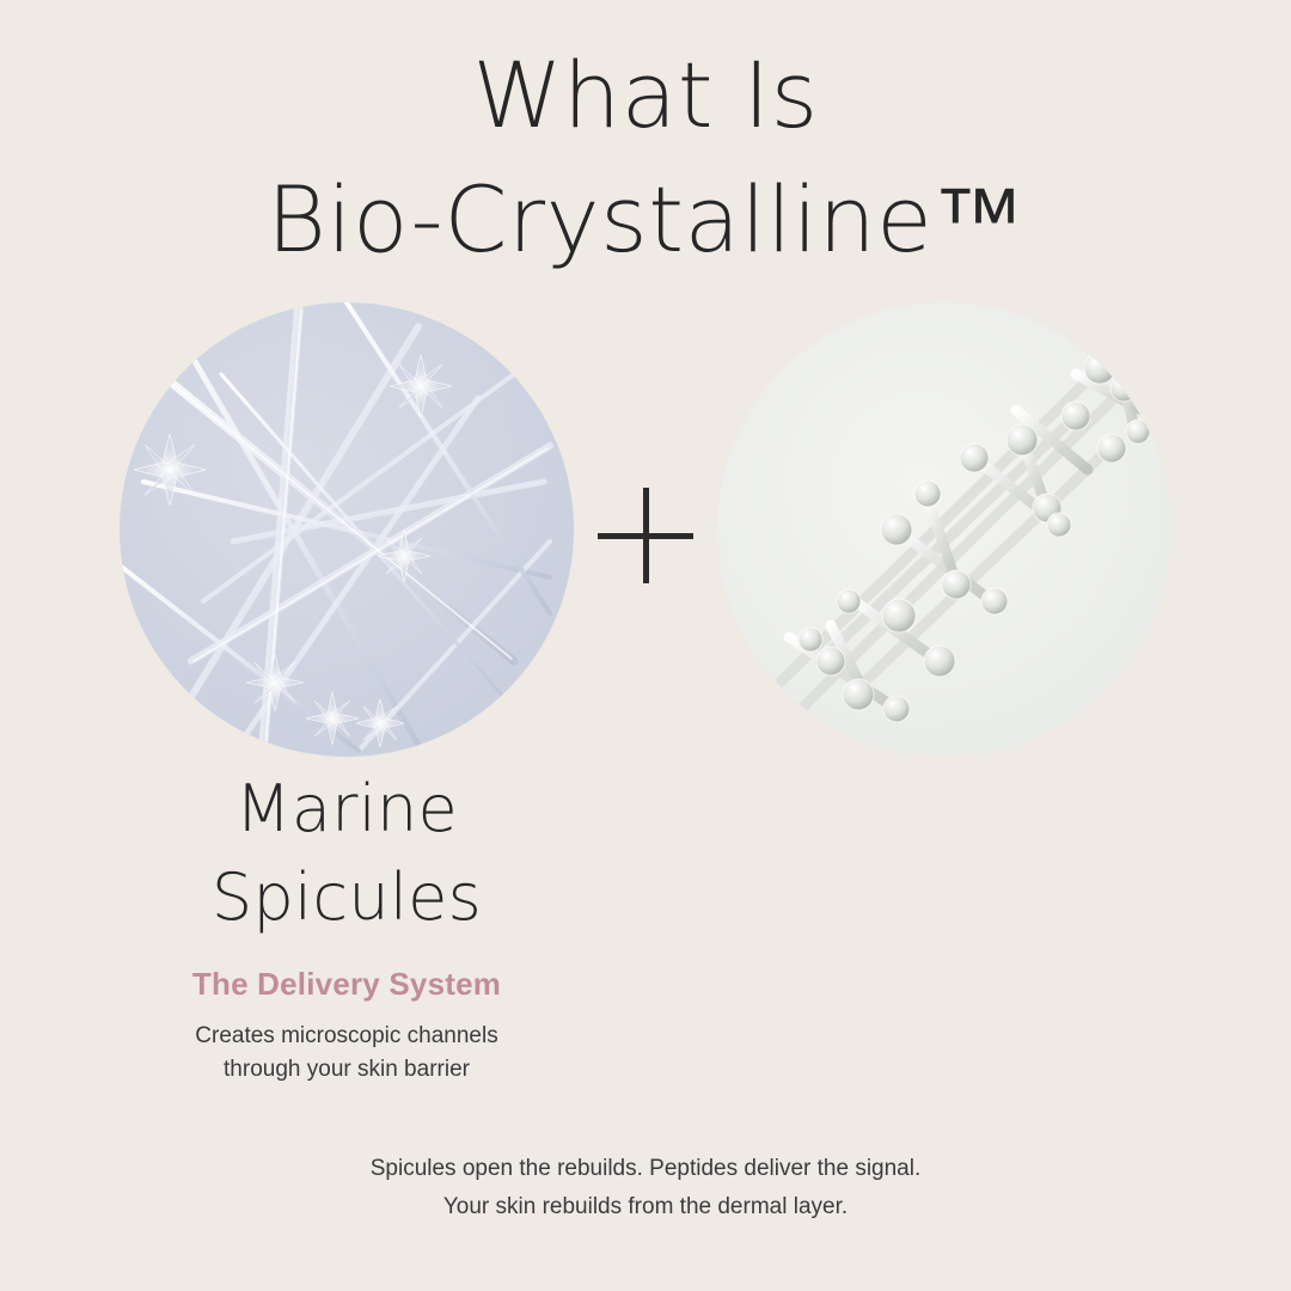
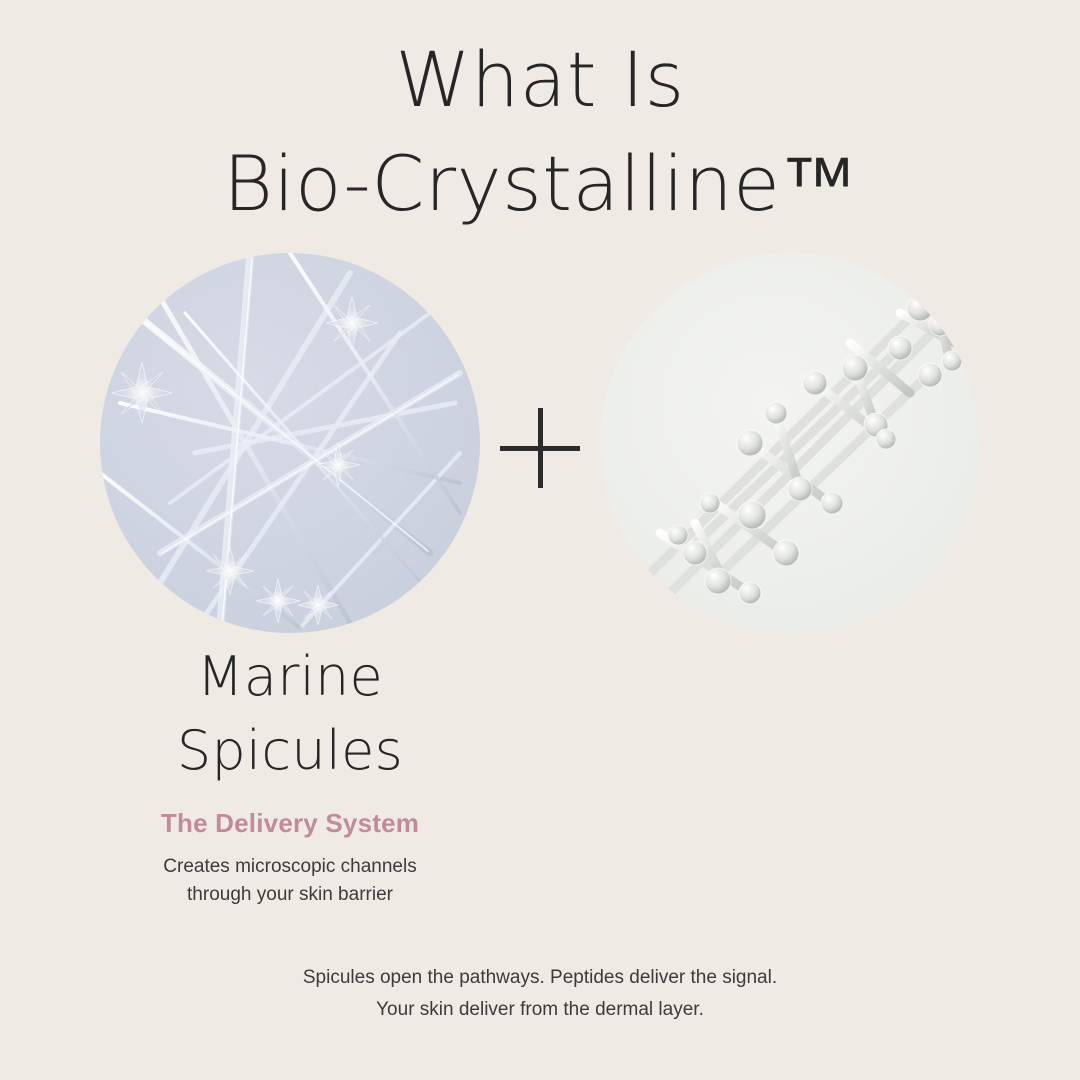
  What Is
  Bio-Crystalline™
  Marine
  Spicules
  The Delivery System
  Creates microscopic channels
  through your skin barrier
- Spicules open the rebuilds. Peptides deliver the signal.
+ Spicules open the pathways. Peptides deliver the signal.
- Your skin rebuilds from the dermal layer.
+ Your skin deliver from the dermal layer.
